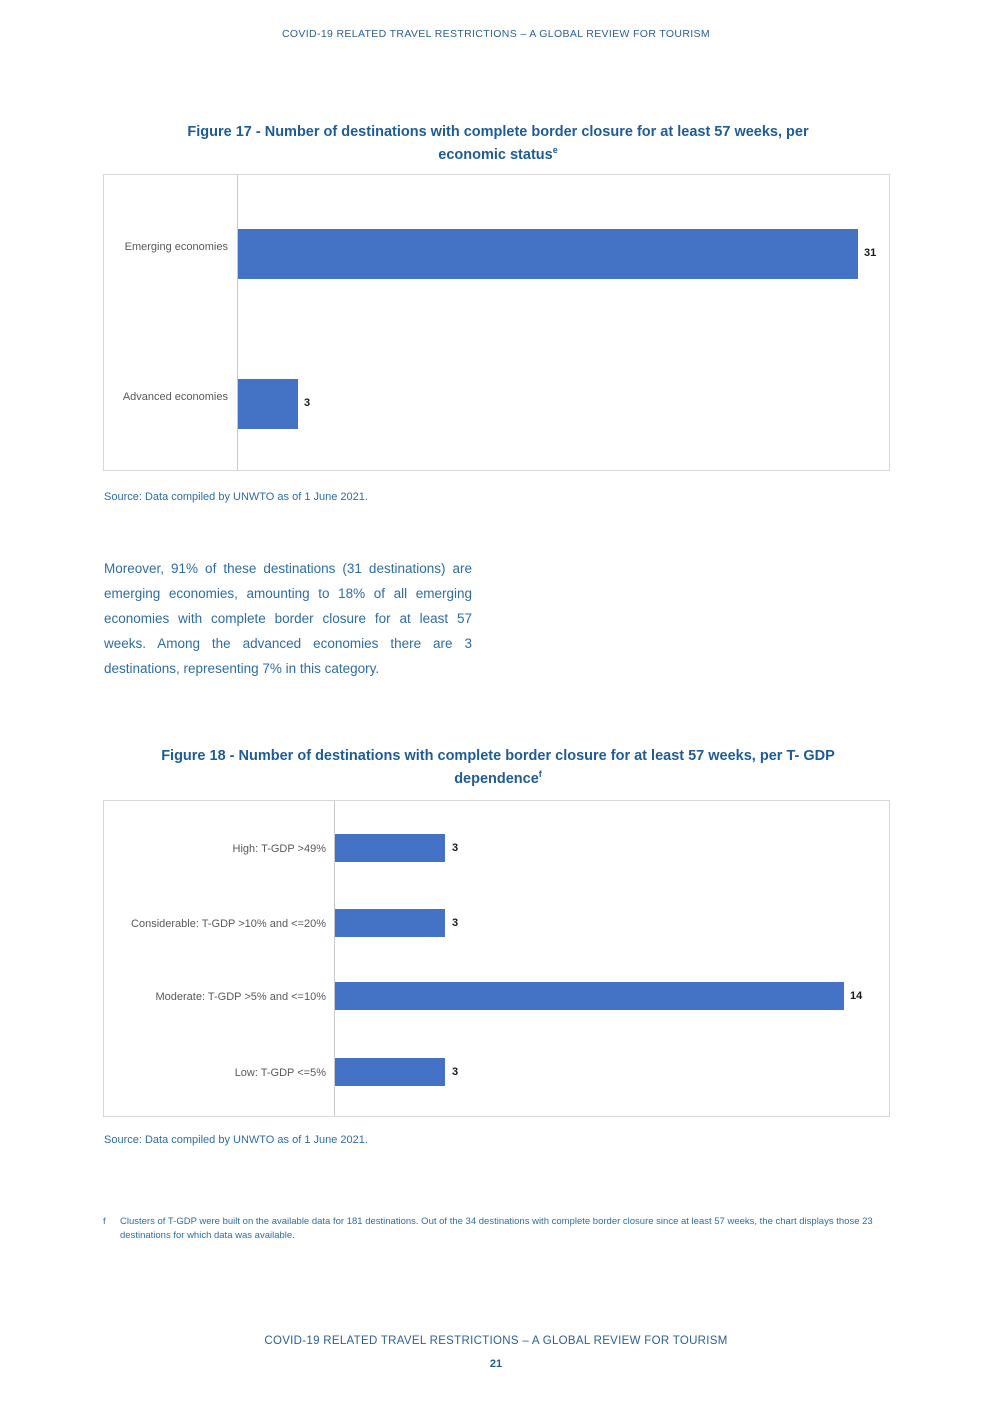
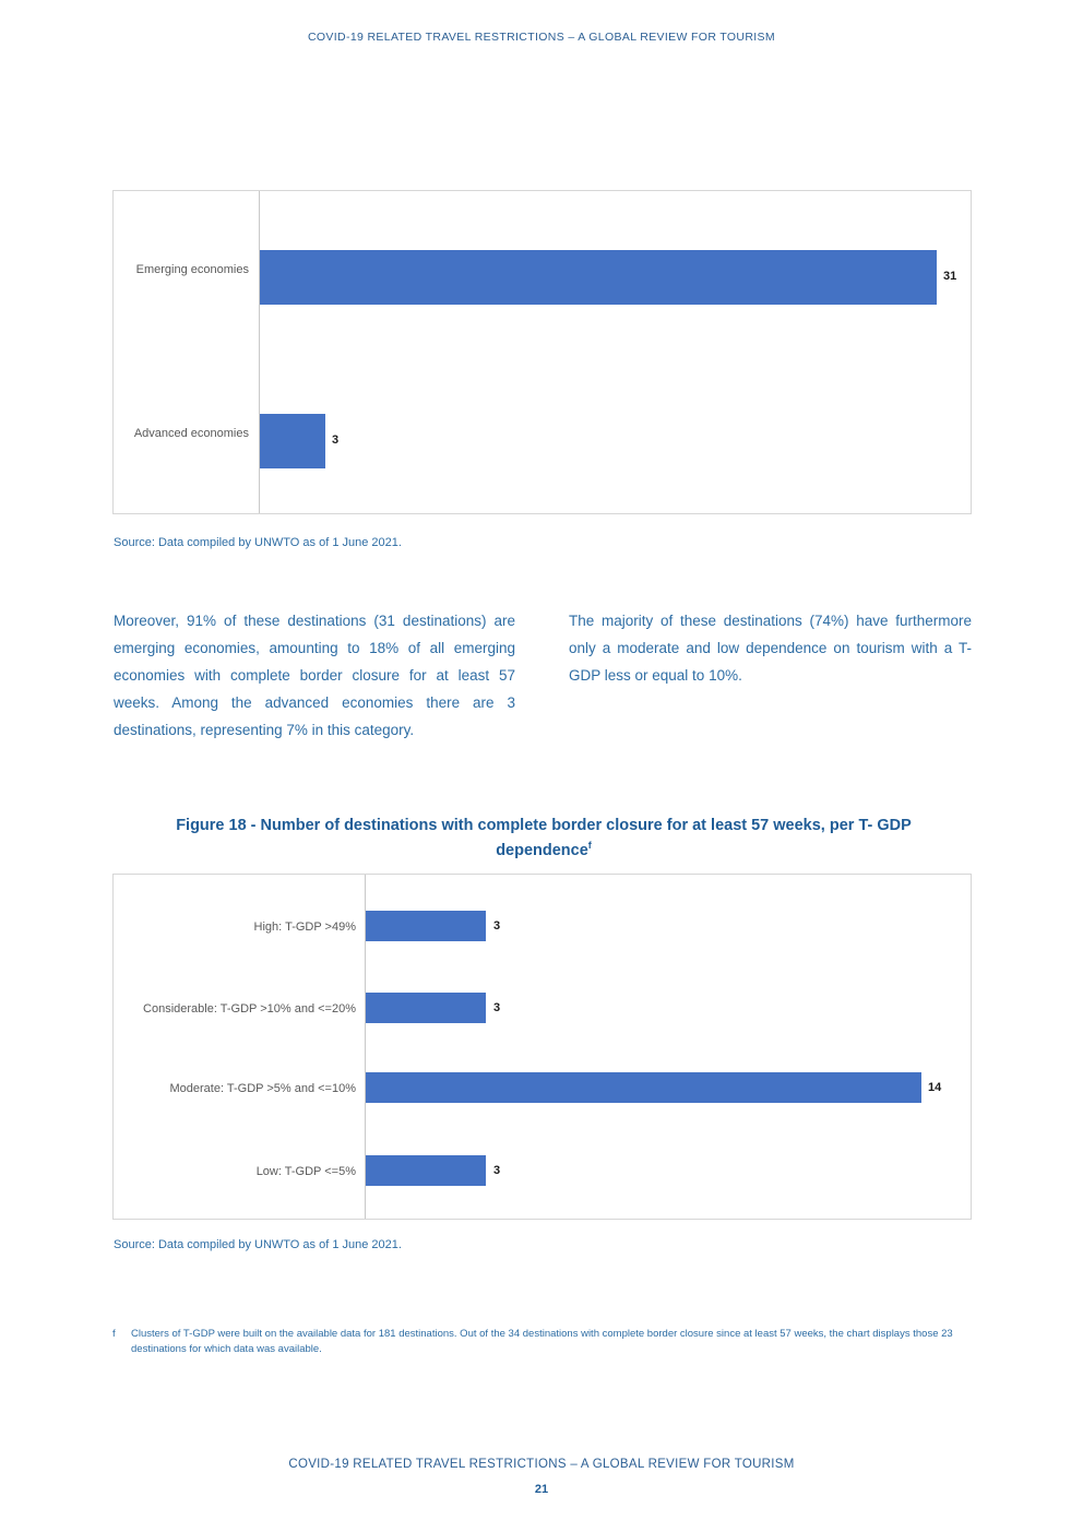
  COVID-19 RELATED TRAVEL RESTRICTIONS – A GLOBAL REVIEW FOR TOURISM
- Figure 17 - Number of destinations with complete border closure for at least 57 weeks, per
- economic statuse
  Emerging economies
  31
  Advanced economies
  3
  Source: Data compiled by UNWTO as of 1 June 2021.
  Moreover, 91% of these destinations (31 destinations) are emerging economies, amounting to 18% of all emerging economies with complete border closure for at least 57 weeks. Among the advanced economies there are 3 destinations, representing 7% in this category.
+ The majority of these destinations (74%) have furthermore only a moderate and low dependence on tourism with a T-GDP less or equal to 10%.
  Figure 18 - Number of destinations with complete border closure for at least 57 weeks, per T- GDP
  dependencef
  High: T-GDP >49%
  3
  Considerable: T-GDP >10% and <=20%
  3
  Moderate: T-GDP >5% and <=10%
  14
  Low: T-GDP <=5%
  3
  Source: Data compiled by UNWTO as of 1 June 2021.
  f
  Clusters of T-GDP were built on the available data for 181 destinations. Out of the 34 destinations with complete border closure since at least 57 weeks, the chart displays those 23 destinations for which data was available.
  COVID-19 RELATED TRAVEL RESTRICTIONS – A GLOBAL REVIEW FOR TOURISM
  21
